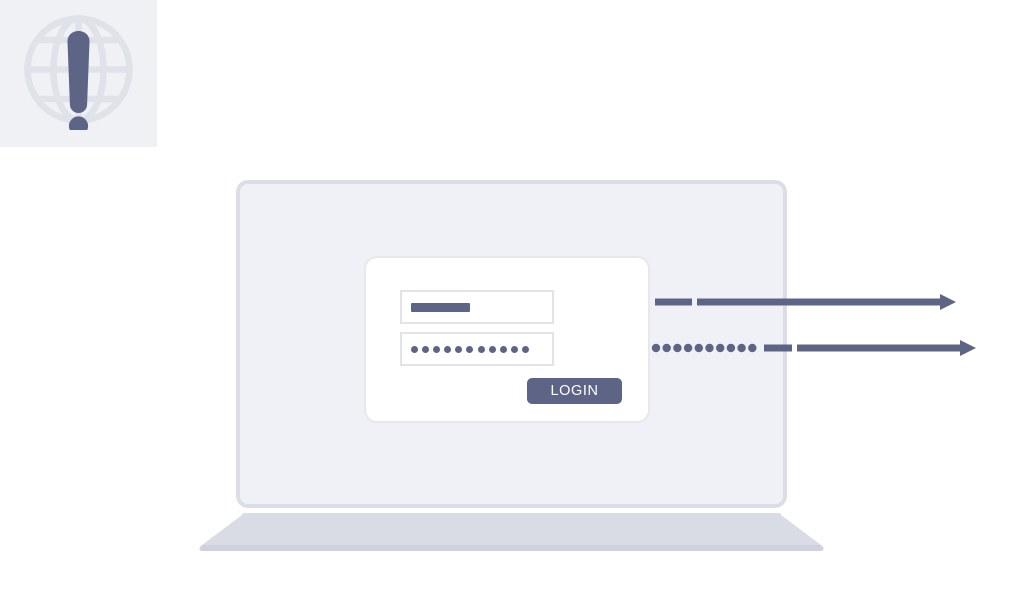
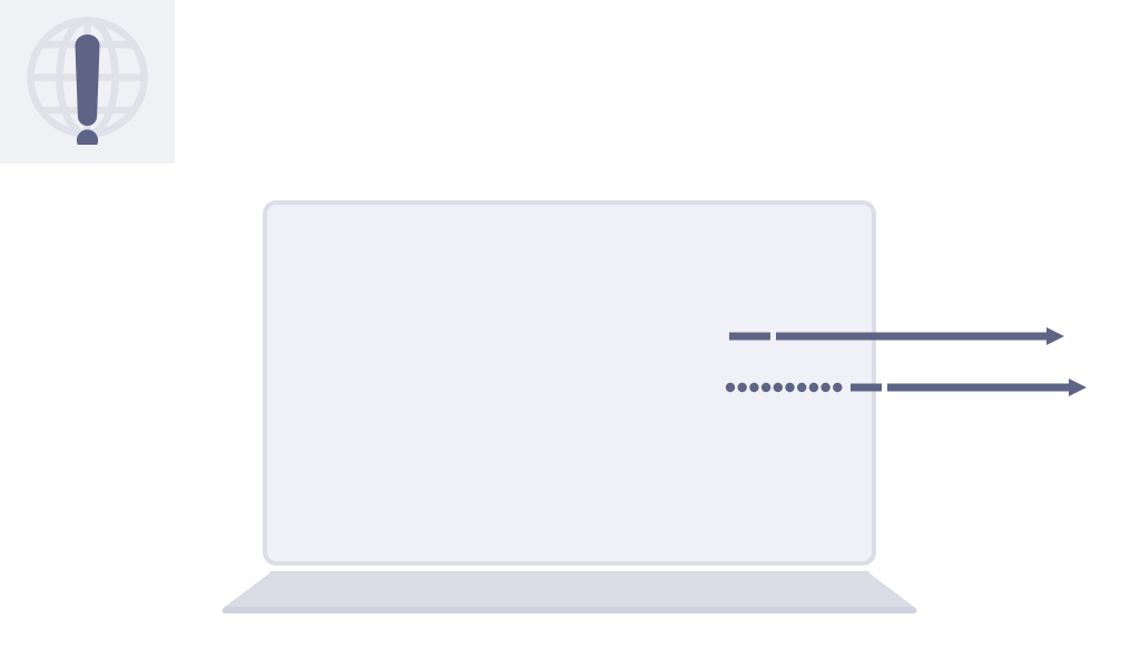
- LOGIN
